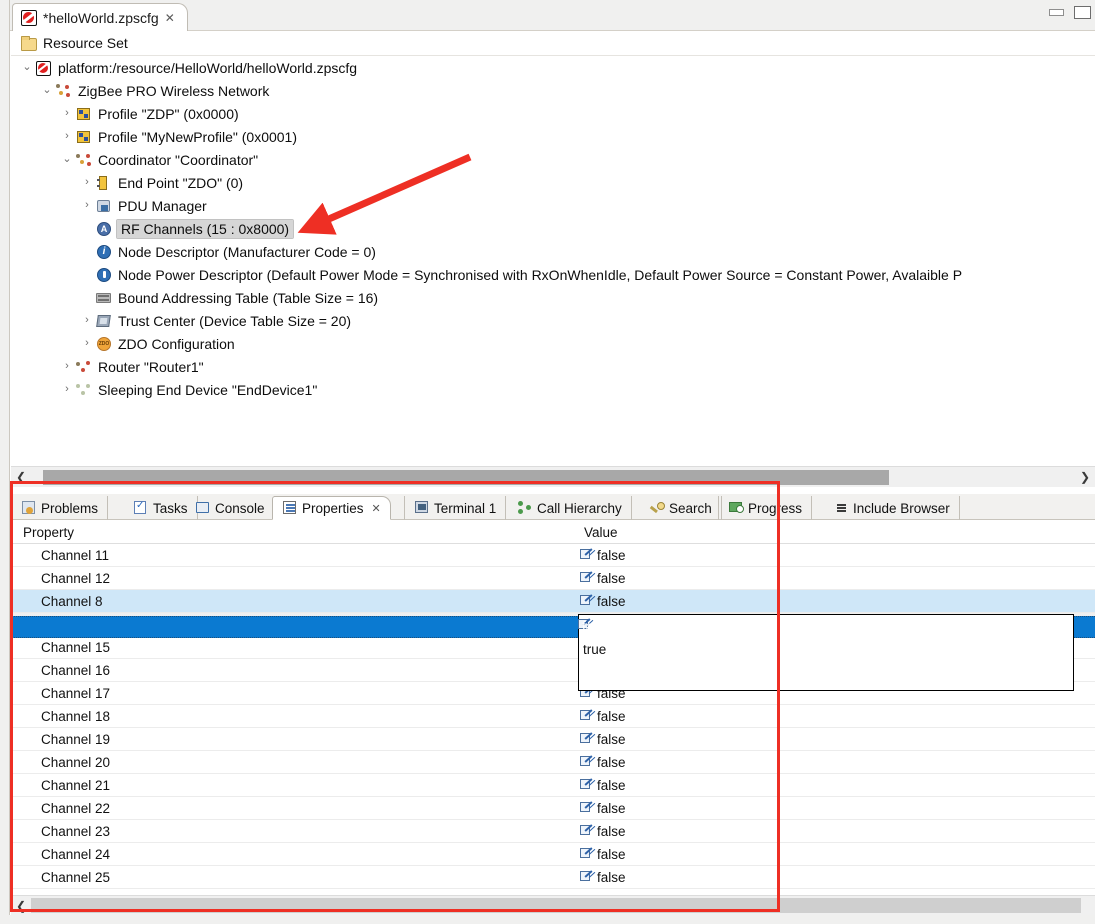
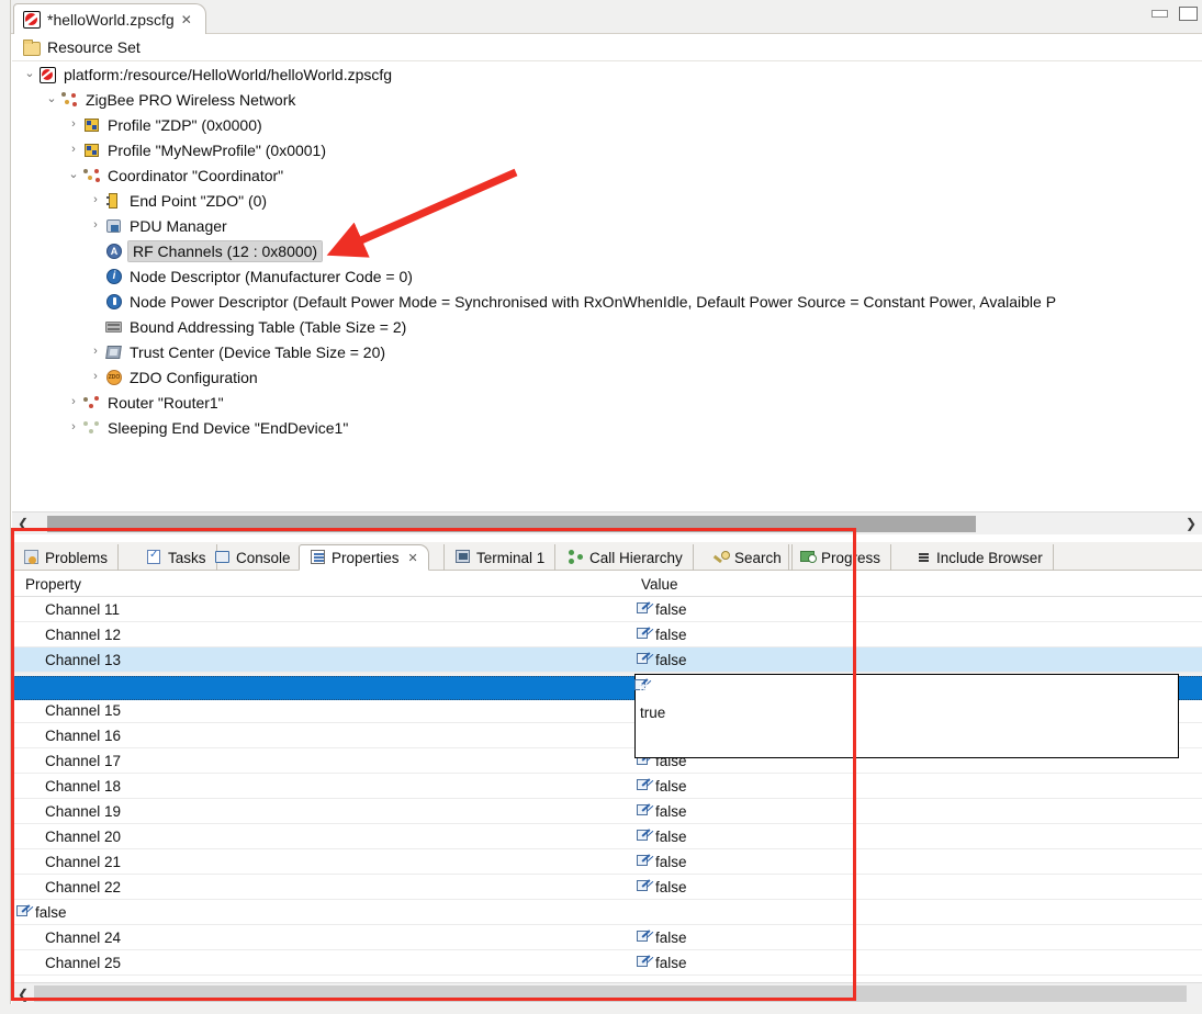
  *helloWorld.zpscfg
  ✕
  Resource Set
  ⌄
  platform:/resource/HelloWorld/helloWorld.zpscfg
  ⌄
  ZigBee PRO Wireless Network
  ›
  Profile "ZDP" (0x0000)
  ›
  Profile "MyNewProfile" (0x0001)
  ⌄
  Coordinator "Coordinator"
  ›
  End Point "ZDO" (0)
  ›
  PDU Manager
- RF Channels (15 : 0x8000)
+ RF Channels (12 : 0x8000)
  Node Descriptor (Manufacturer Code = 0)
  Node Power Descriptor (Default Power Mode = Synchronised with RxOnWhenIdle, Default Power Source = Constant Power, Avalaible P
- Bound Addressing Table (Table Size = 16)
+ Bound Addressing Table (Table Size = 2)
  ›
  Trust Center (Device Table Size = 20)
  ›
  ZDO Configuration
  ›
  Router "Router1"
  ›
  Sleeping End Device "EndDevice1"
  ❮
  ❯
  Problems
  Tasks
  Console
  Properties
  ✕
  Terminal 1
  Call Hierarchy
  Search
  Progress
  Include Browser
  Property
  Value
  Channel 11
  false
  Channel 12
  false
- Channel 8
+ Channel 13
  false
  Channel 15
  Channel 16
  Channel 17
  false
  Channel 18
  false
  Channel 19
  false
  Channel 20
  false
  Channel 21
  false
  Channel 22
  false
- Channel 23
  false
  Channel 24
  false
  Channel 25
  false
  true
  false
  ❮
